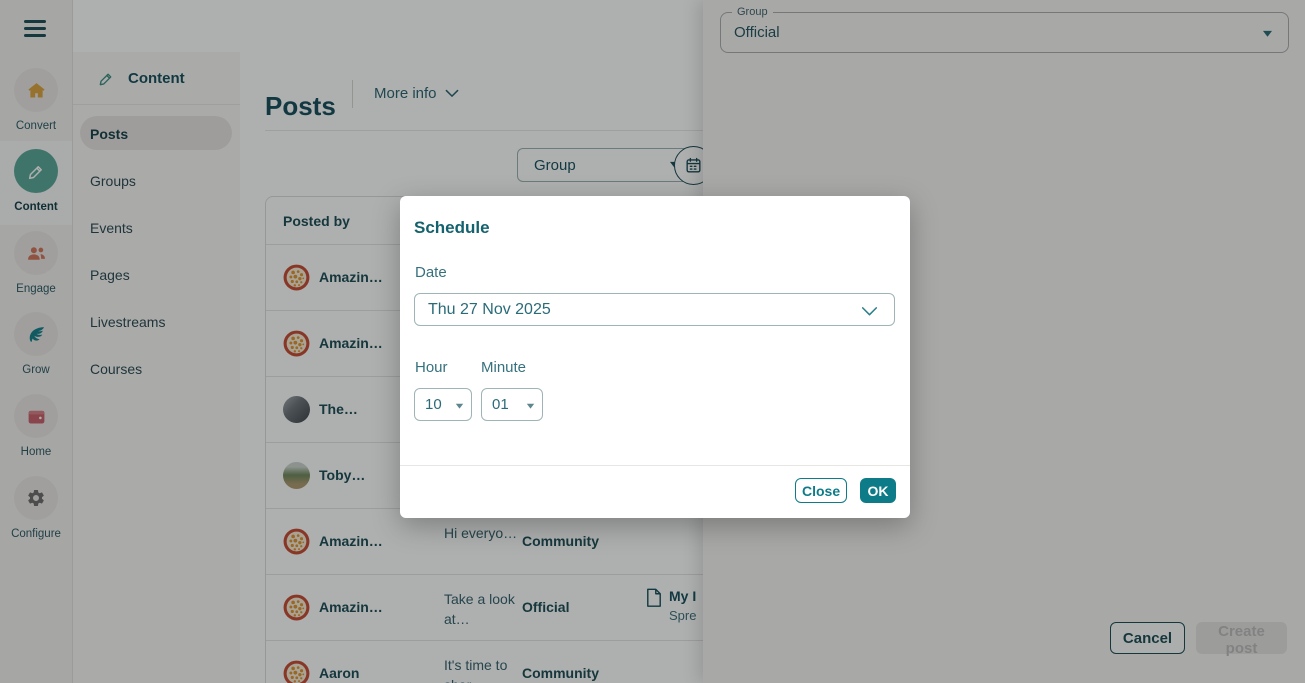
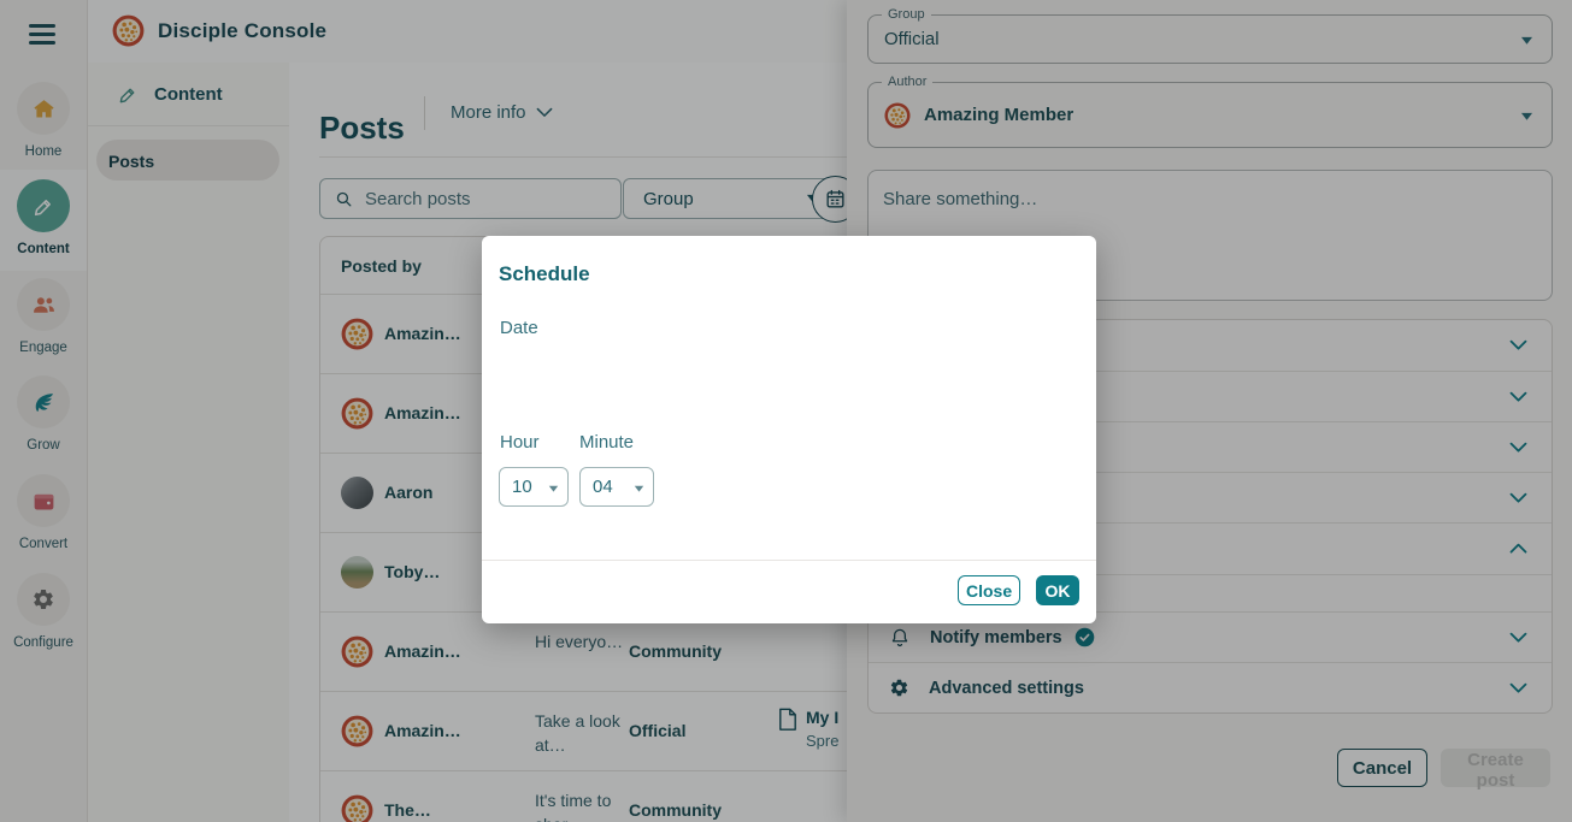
- Convert
+ Home
  Content
  Engage
  Grow
- Home
+ Convert
  Configure
+ Disciple Console
  Content
  Posts
- Groups
- Events
- Pages
- Livestreams
- Courses
  Posts
  More info
+ Search posts
  Group
  Posted by
  Amazin…
  Amazin…
- The…
+ Aaron
  Toby…
  Amazin…
  Hi everyo…
  Community
  Amazin…
  Take a look at…
  Official
  My I
  Spre
- Aaron
+ The…
  Community
  Group
  Official
+ Author
+ Amazing Member
+ Share something…
+ Notify members
+ Advanced settings
  Cancel
  Create post
  Schedule
  Date
- Thu 27 Nov 2025
  Hour
  Minute
  10
- 01
+ 04
  Close
  OK
